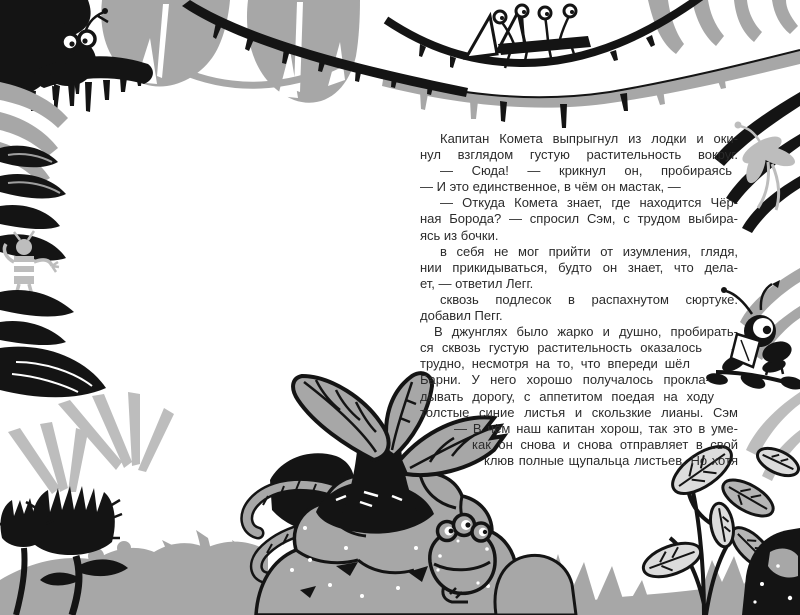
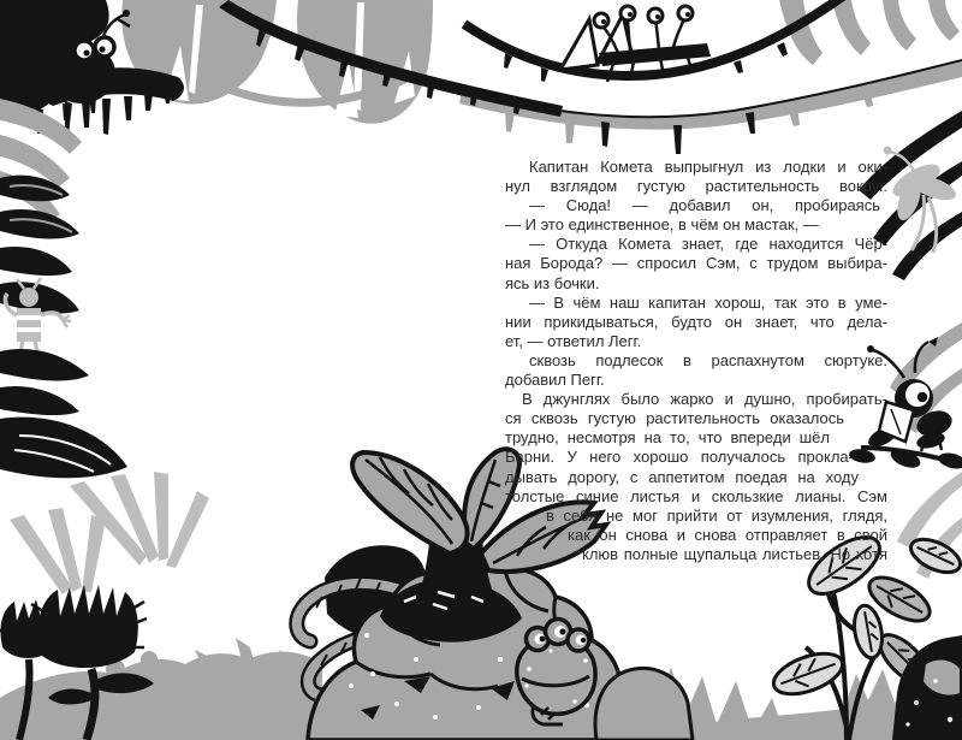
  Капитан Комета выпрыгнул из лодки и оки-
  нул взглядом густую растительность вокруг.
- — Сюда! — крикнул он, пробираясь
+ — Сюда! — добавил он, пробираясь
  — И это единственное, в чём он мастак, —
  — Откуда Комета знает, где находится Чёр-
  ная Борода? — спросил Сэм, с трудом выбира-
  ясь из бочки.
- в себя не мог прийти от изумления, глядя,
+ — В чём наш капитан хорош, так это в уме-
  нии прикидываться, будто он знает, что дела-
  ет, — ответил Легг.
  сквозь подлесок в распахнутом сюртуке.
  добавил Пегг.
  В джунглях было жарко и душно, пробирать-
  ся сквозь густую растительность оказалось
  трудно, несмотря на то, что впереди шёл
  Барни. У него хорошо получалось прокла-
  дывать дорогу, с аппетитом поедая на ходу
  толстые синие листья и скользкие лианы. Сэм
- — В чём наш капитан хорош, так это в уме-
+ в себя не мог прийти от изумления, глядя,
  как он снова и снова отправляет в свой
  клюв полные щупальца листьев. Но хотя
